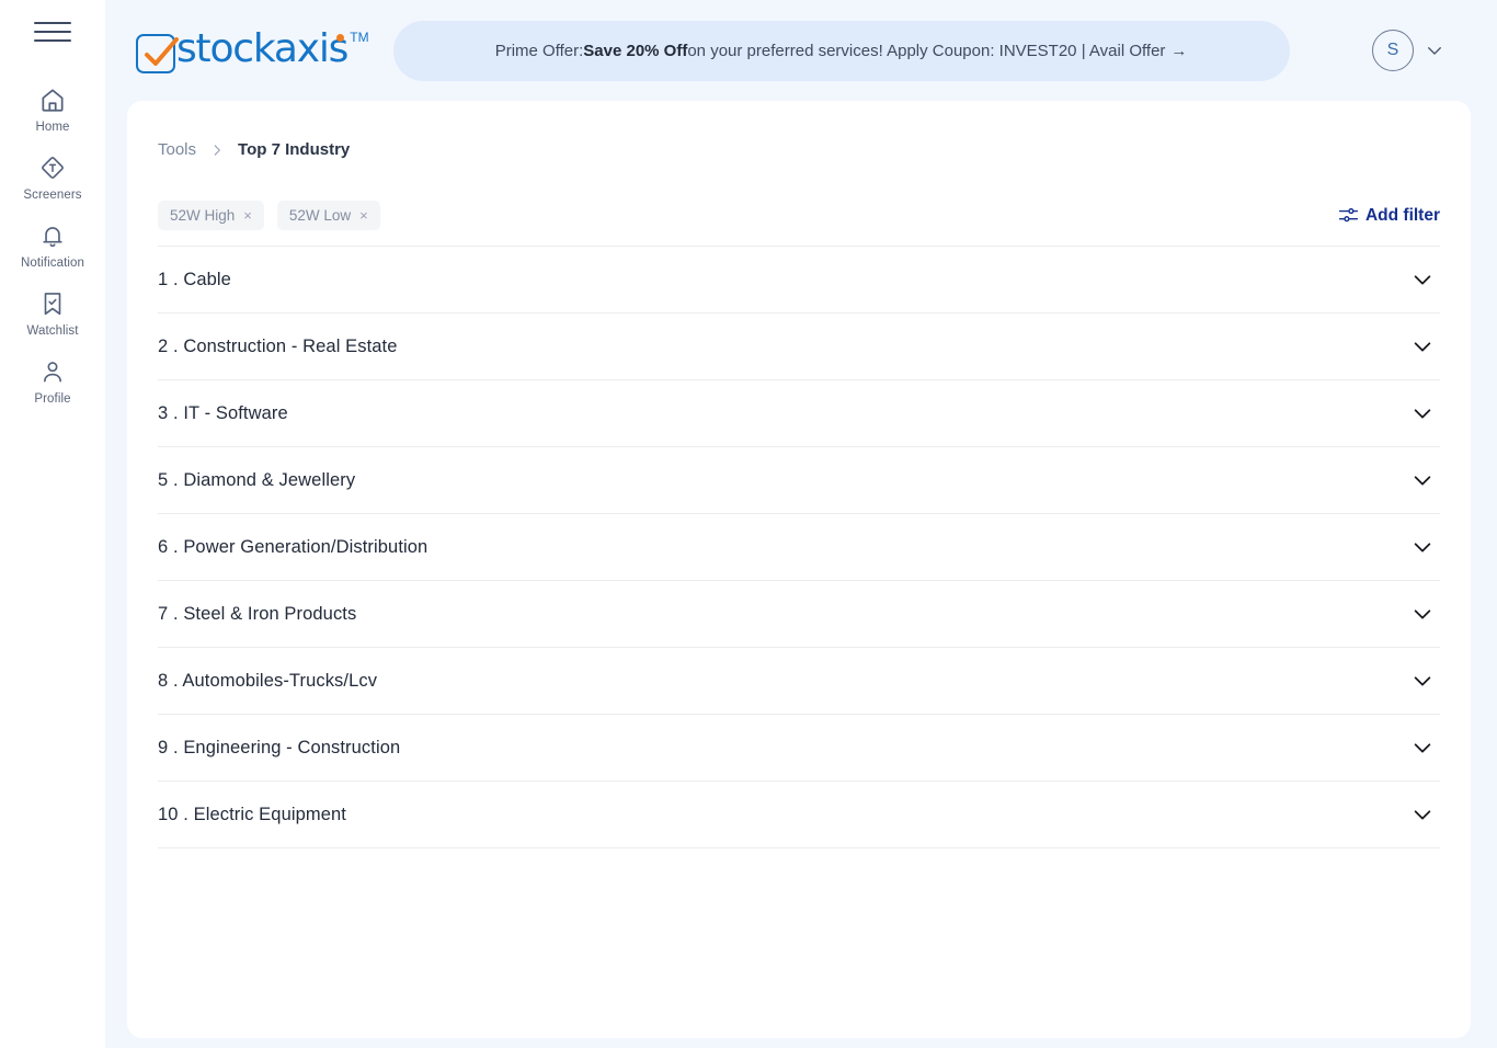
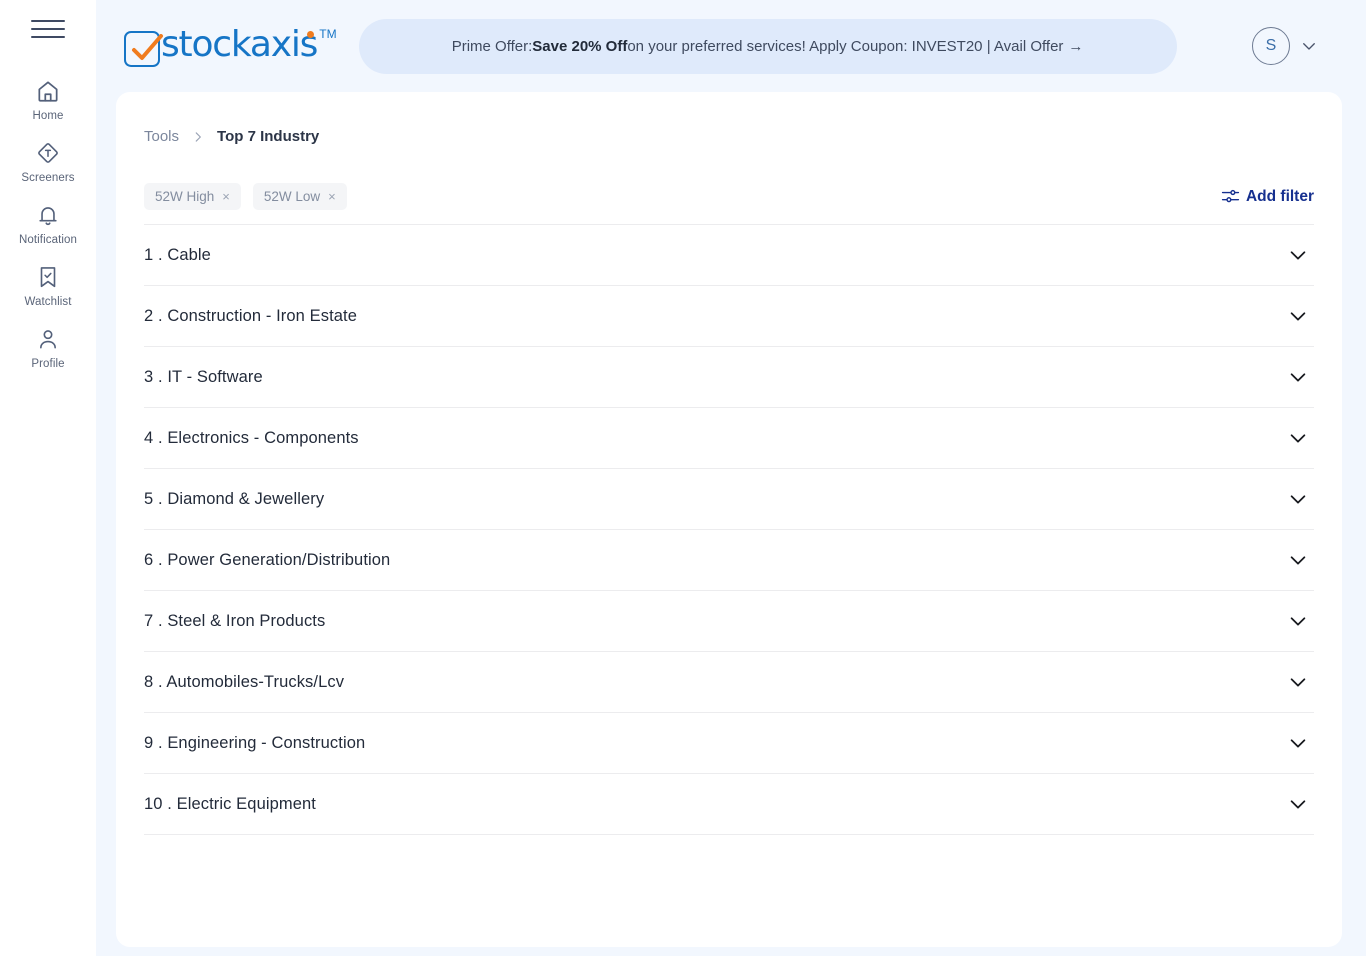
  Home
  Screeners
  Notification
  Watchlist
  Profile
  stockaxis
  TM
  Prime Offer:
  Save 20% Off
  on your preferred services! Apply Coupon: INVEST20 | Avail Offer
  →
  S
  Tools
  Top 7 Industry
  52W High
  ×
  52W Low
  ×
  Add filter
  1 . Cable
- 2 . Construction - Real Estate
+ 2 . Construction - Iron Estate
  3 . IT - Software
+ 4 . Electronics - Components
  5 . Diamond & Jewellery
  6 . Power Generation/Distribution
  7 . Steel & Iron Products
  8 . Automobiles-Trucks/Lcv
  9 . Engineering - Construction
  10 . Electric Equipment
